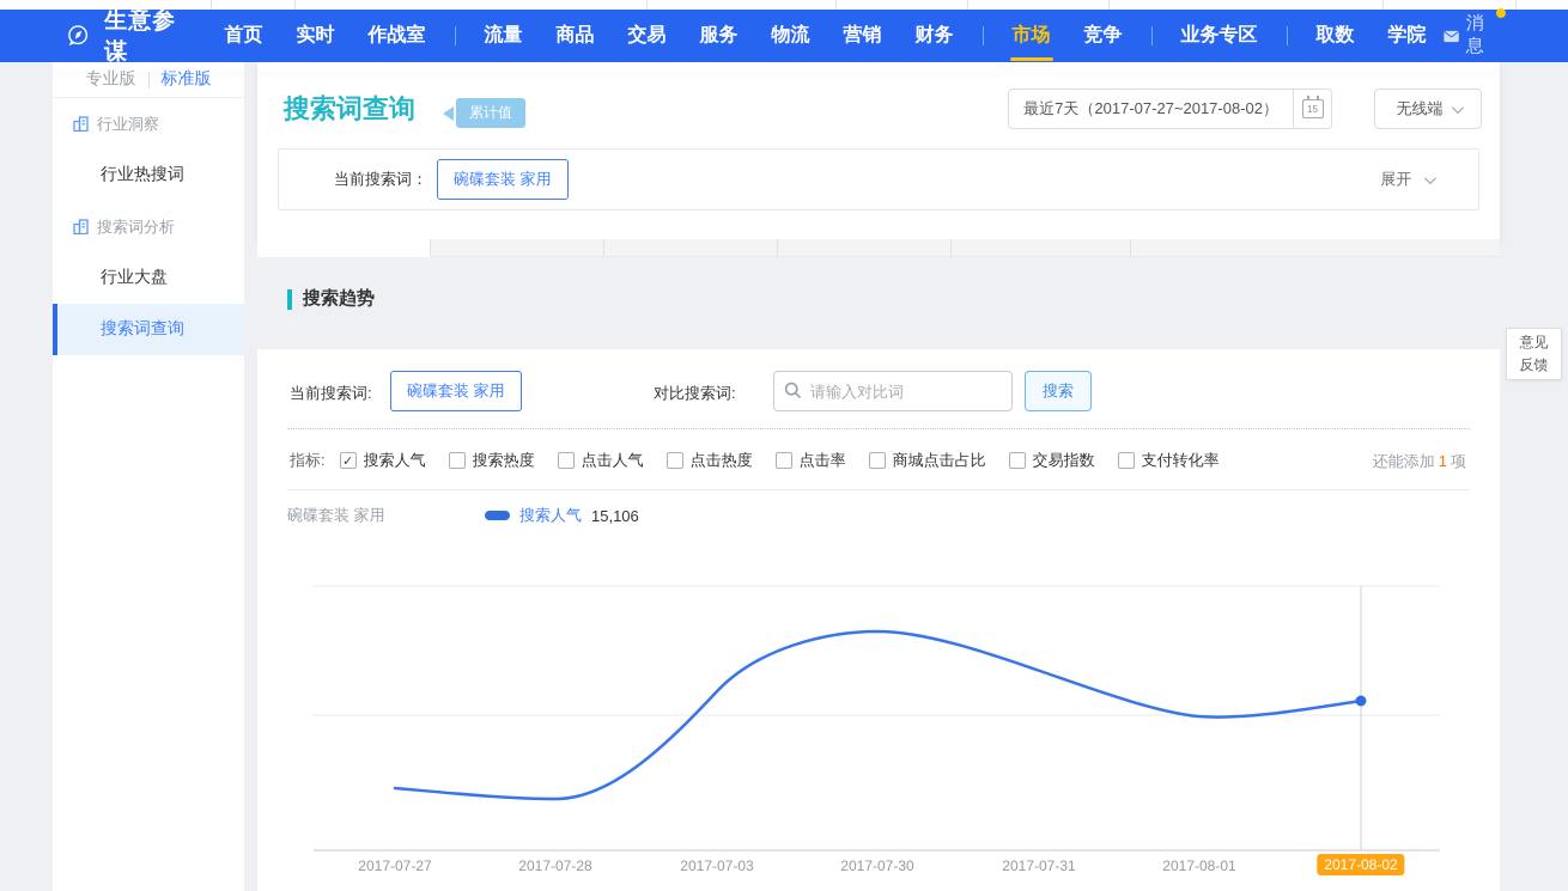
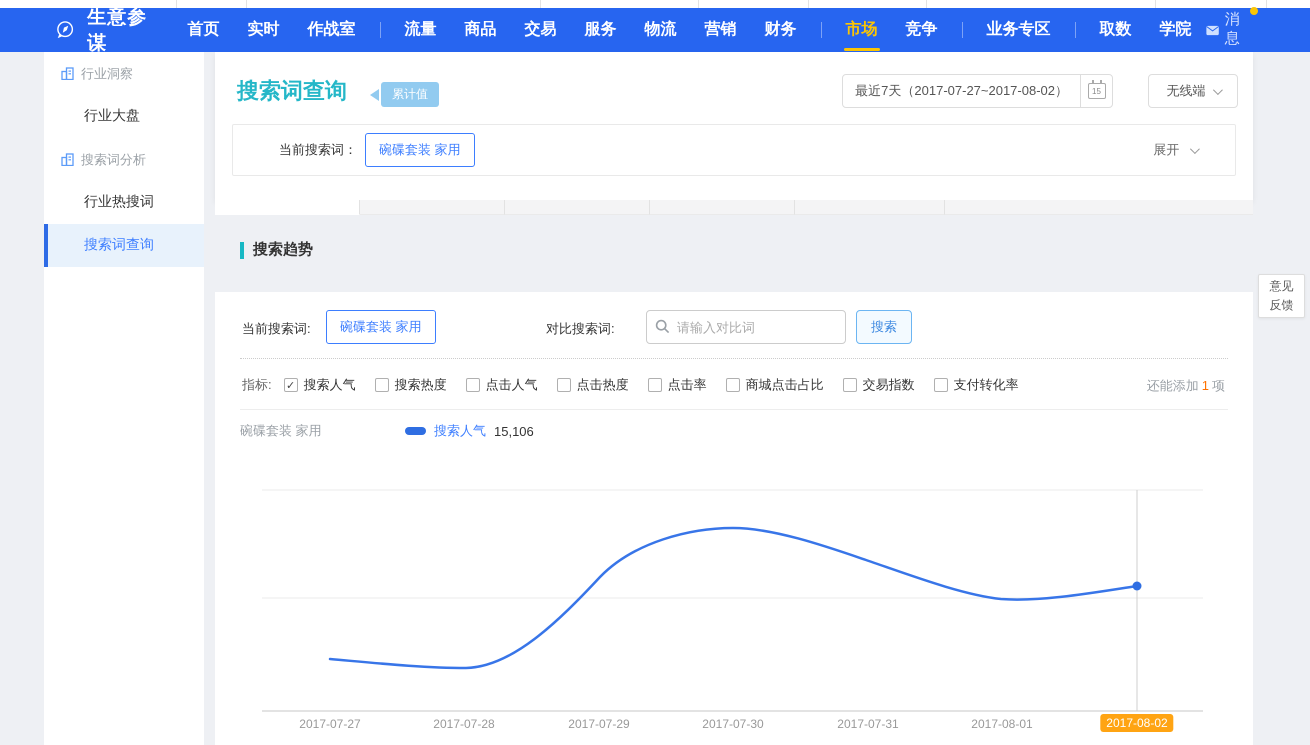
  生意参谋
  首页
  实时
  作战室
  流量
  商品
  交易
  服务
  物流
  营销
  财务
  市场
  竞争
  业务专区
  取数
  学院
  消息
- 专业版
- 标准版
  行业洞察
- 行业热搜词
+ 行业大盘
  搜索词分析
- 行业大盘
+ 行业热搜词
  搜索词查询
  搜索词查询
  累计值
  最近7天（2017-07-27~2017-08-02）
  15
  无线端
  当前搜索词：
  碗碟套装 家用
  展开
  搜索趋势
  当前搜索词:
  碗碟套装 家用
  对比搜索词:
  请输入对比词
  搜索
  指标:
  搜索人气
  搜索热度
  点击人气
  点击热度
  点击率
  商城点击占比
  交易指数
  支付转化率
  还能添加 1 项
  碗碟套装 家用
  搜索人气
  15,106
  2017-07-27
  2017-07-28
- 2017-07-03
+ 2017-07-29
  2017-07-30
  2017-07-31
  2017-08-01
  2017-08-02
  意见
  反馈
